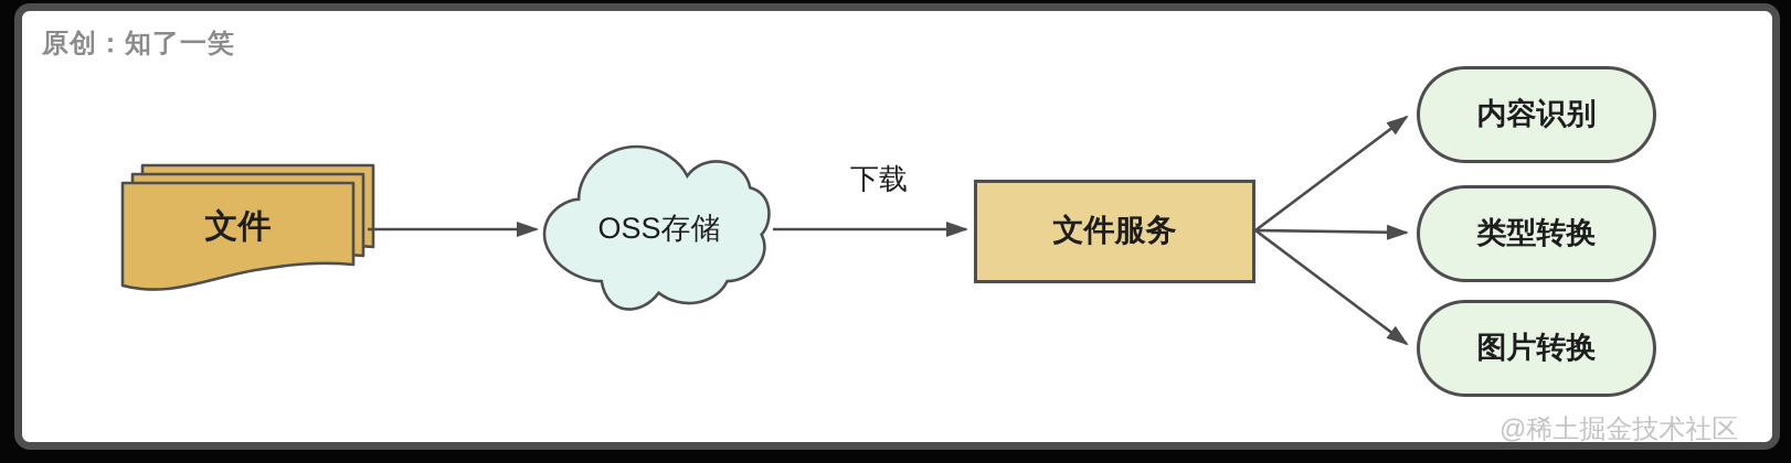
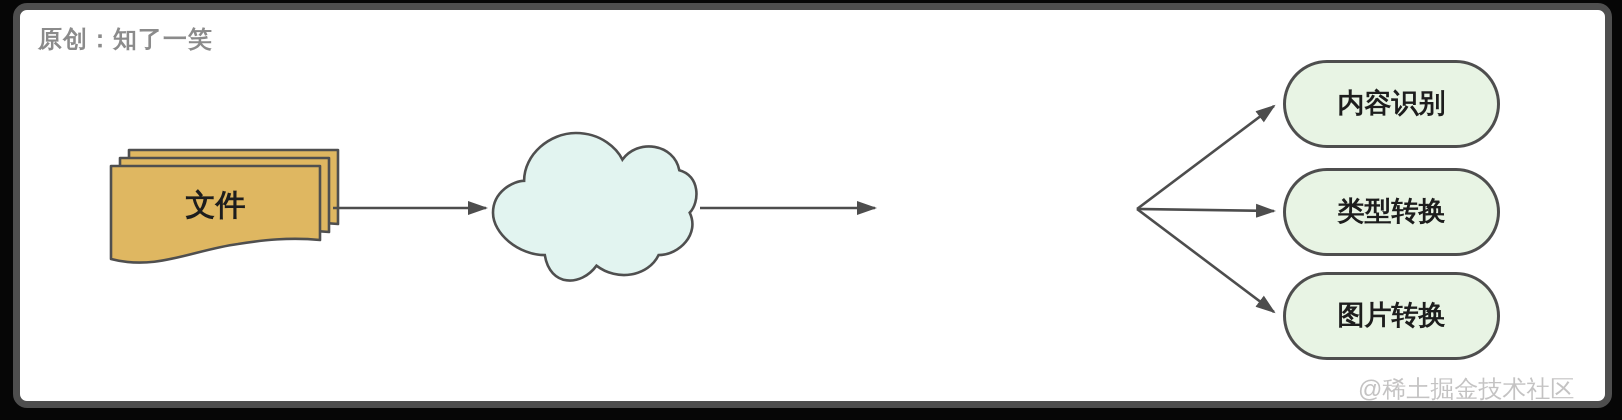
  原创：知了一笑
  文件
- OSS存储
- 下载
- 文件服务
  内容识别
  类型转换
  图片转换
  @稀土掘金技术社区
